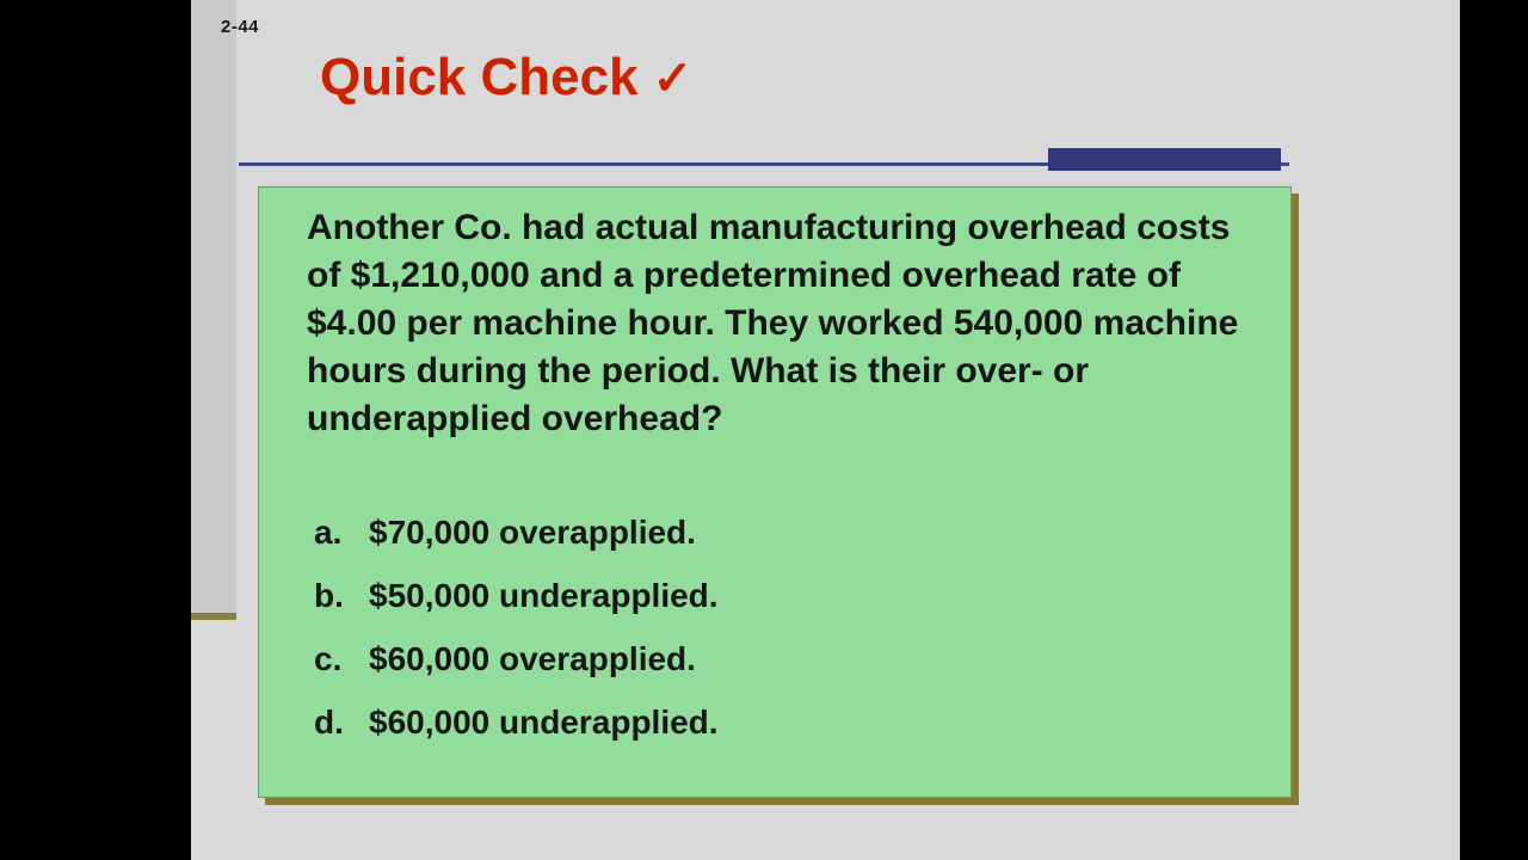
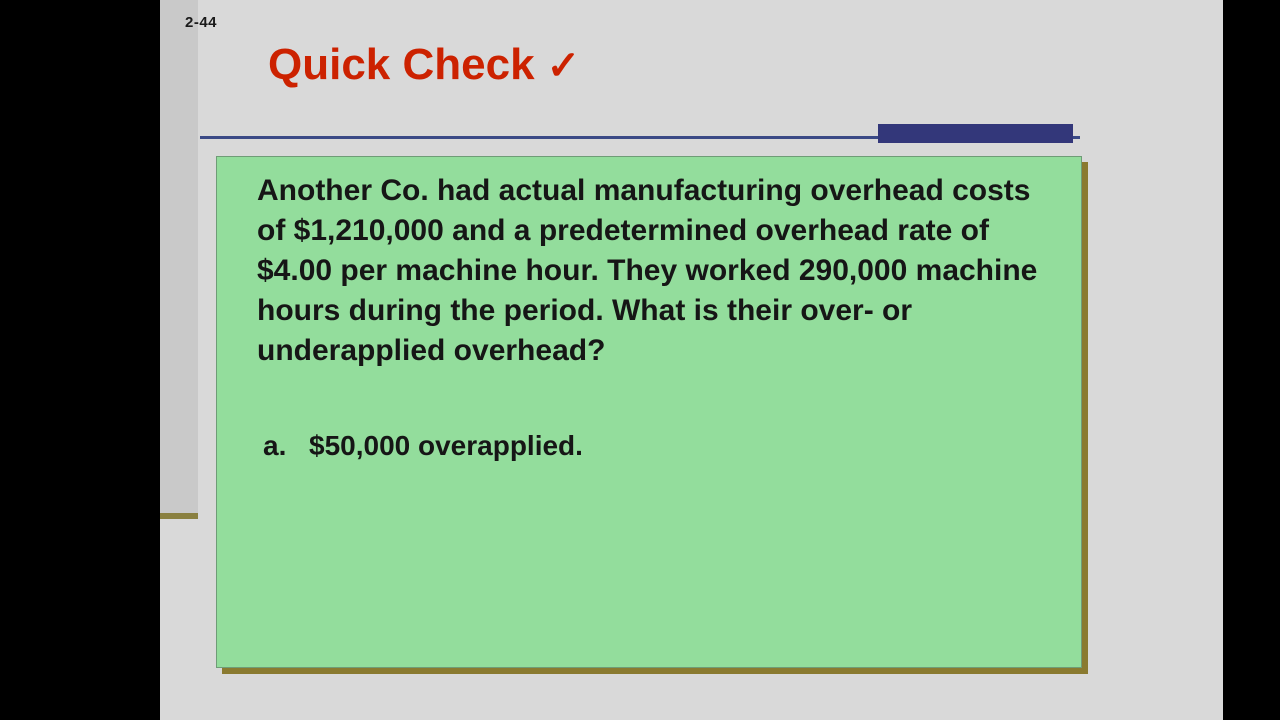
  2-44
  Quick Check ✓
- Another Co. had actual manufacturing overhead costs of $1,210,000 and a predetermined overhead rate of $4.00 per machine hour. They worked 540,000 machine hours during the period. What is their over- or underapplied overhead?
+ Another Co. had actual manufacturing overhead costs of $1,210,000 and a predetermined overhead rate of $4.00 per machine hour. They worked 290,000 machine hours during the period. What is their over- or underapplied overhead?
  a.
- $70,000 overapplied.
+ $50,000 overapplied.
- b.
- $50,000 underapplied.
- c.
- $60,000 overapplied.
- d.
- $60,000 underapplied.
